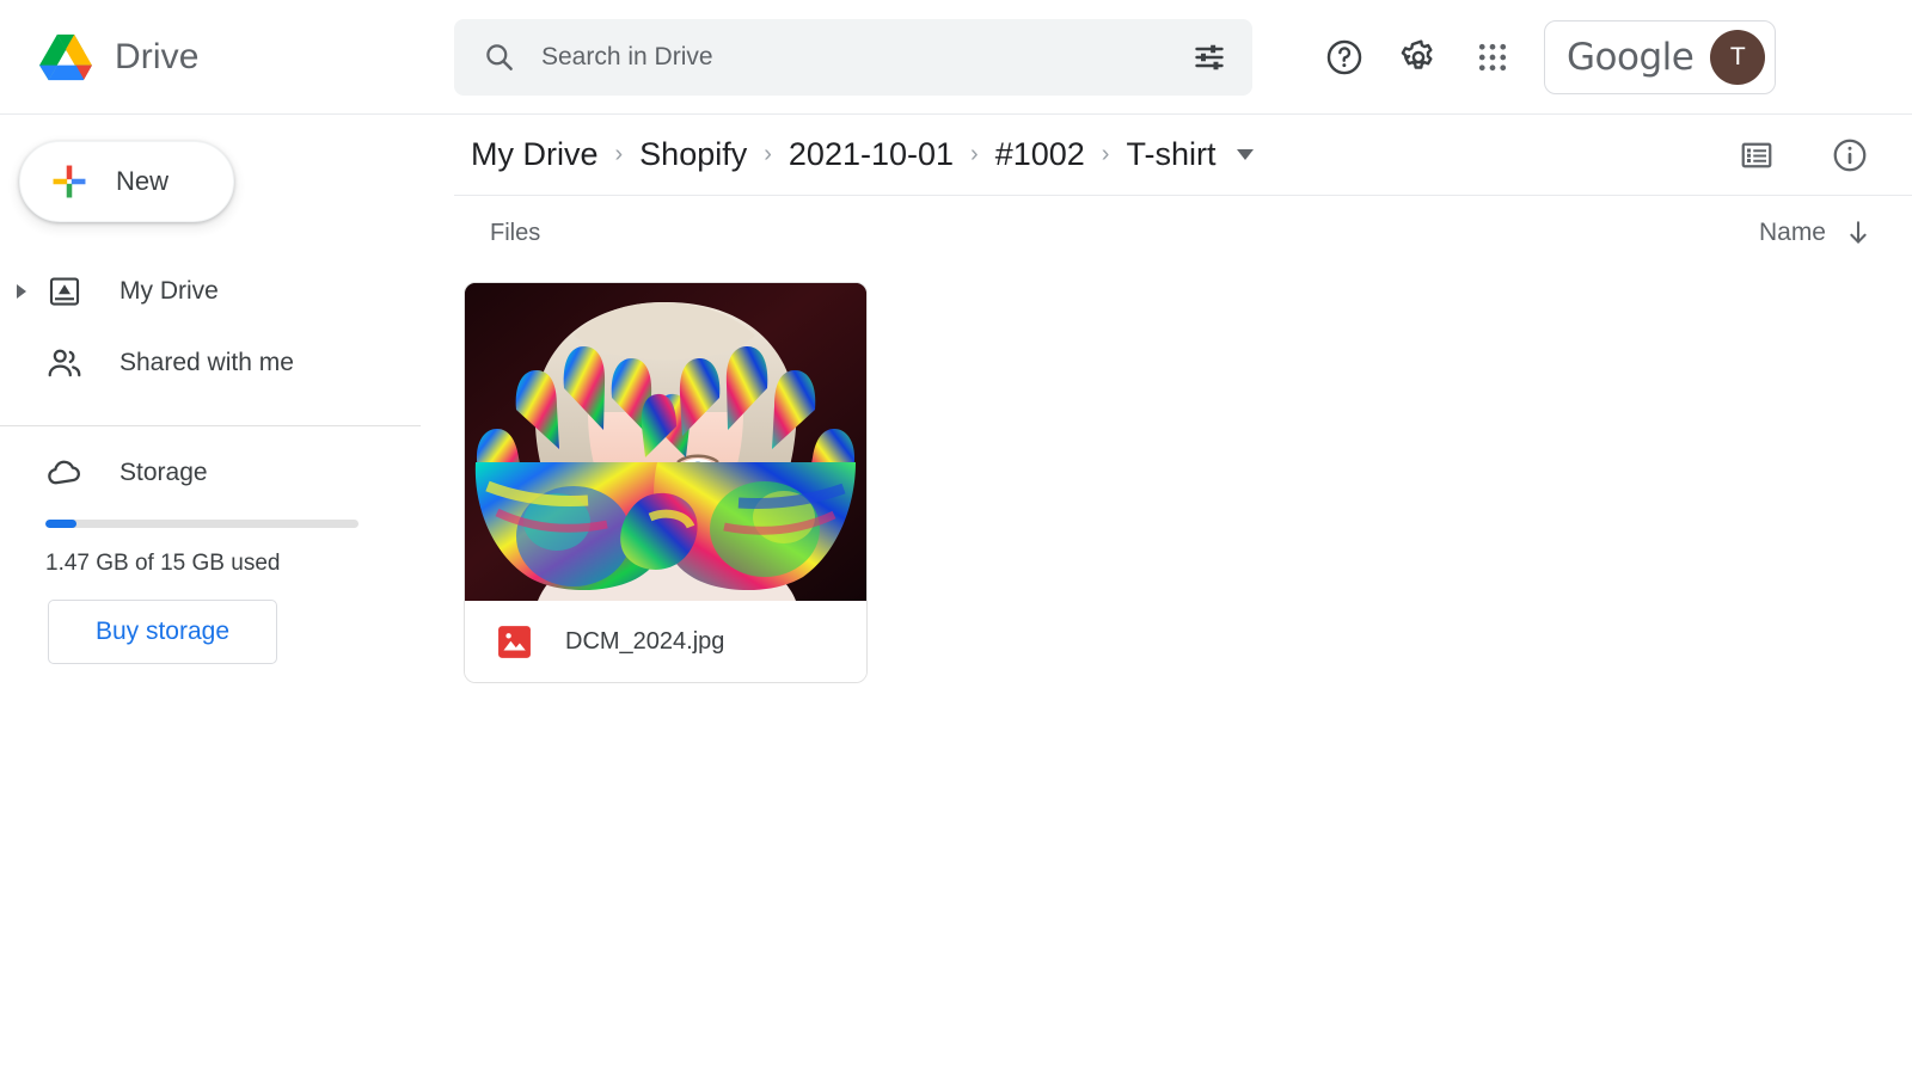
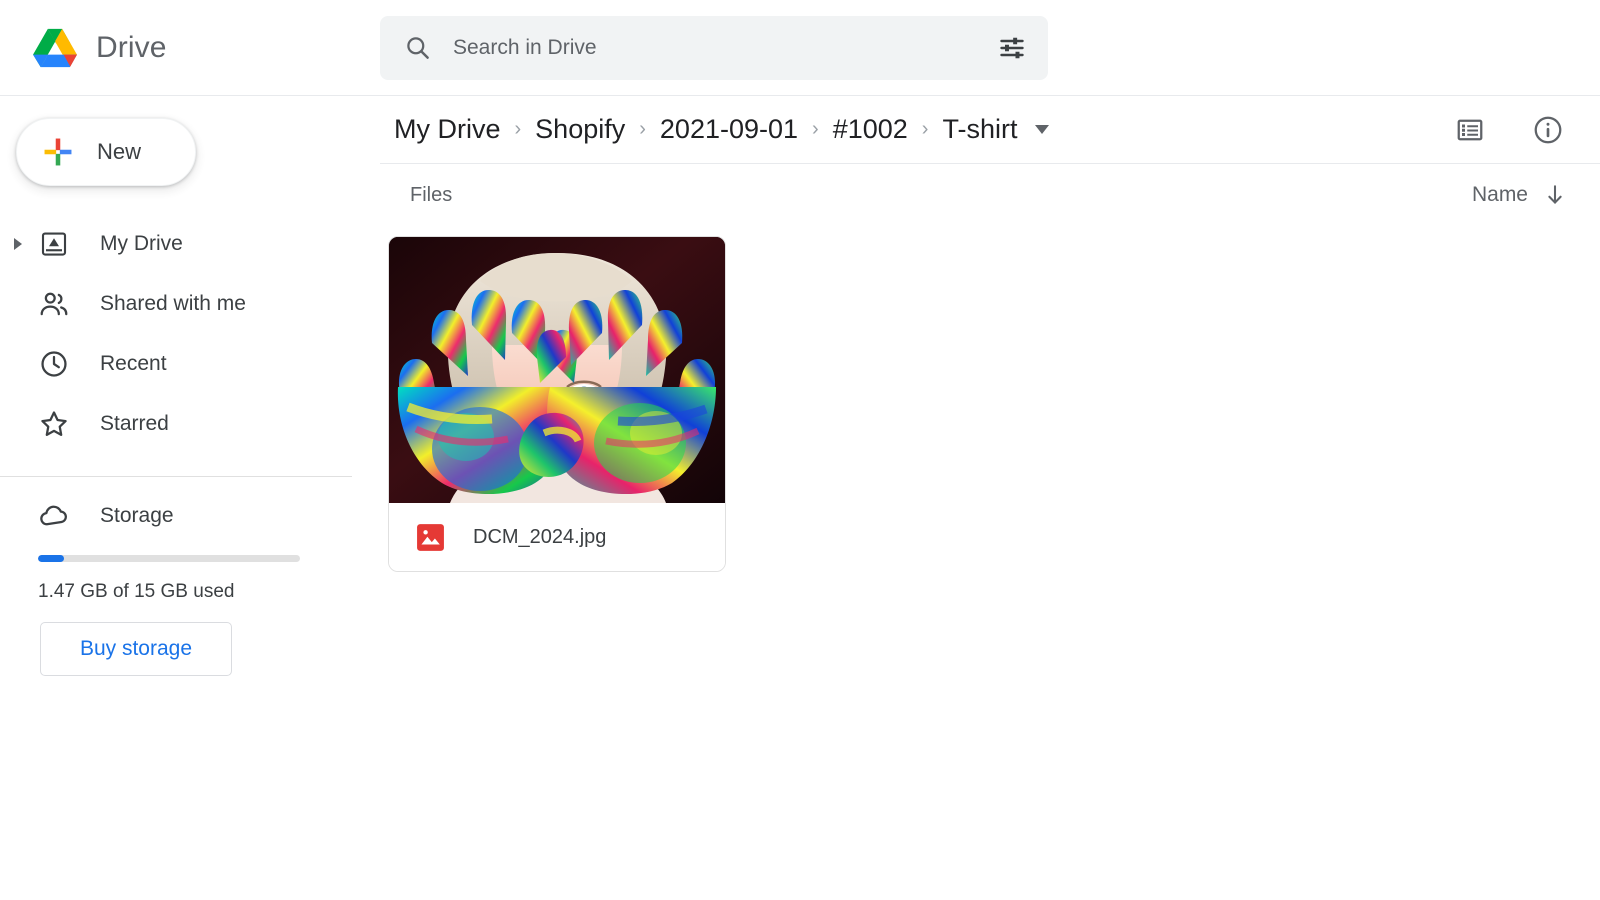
  Drive
  Search in Drive
- Google
- T
  New
  My Drive
  Shared with me
+ Recent
+ Starred
  Storage
  1.47 GB of 15 GB used
  Buy storage
  My Drive
  ›
  Shopify
  ›
- 2021-10-01
+ 2021-09-01
  ›
  #1002
  ›
  T-shirt
  Files
  Name
  DCM_2024.jpg
